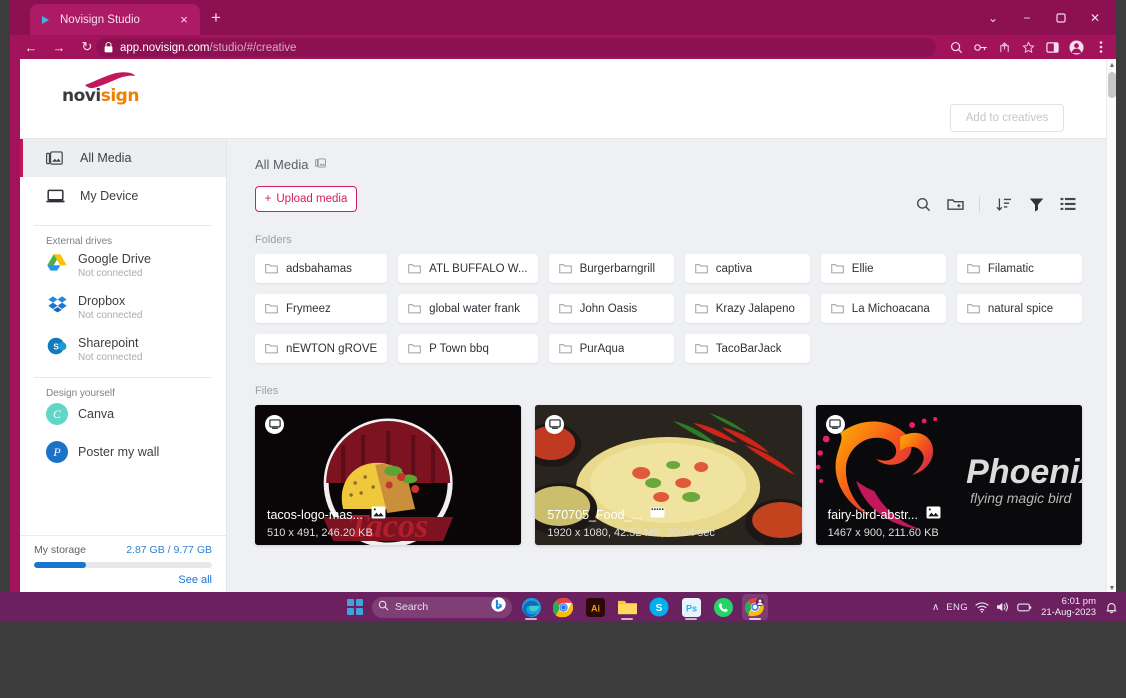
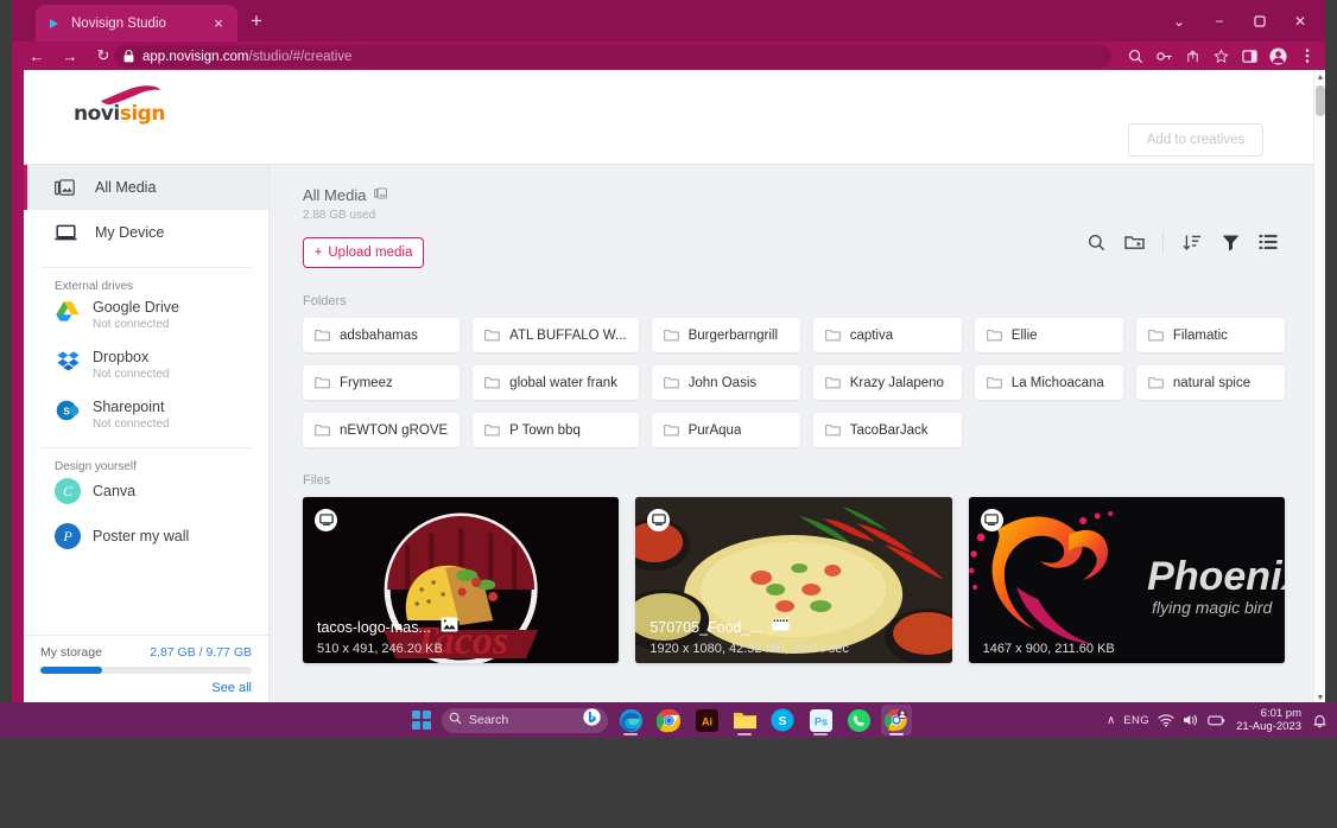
  Novisign Studio
  ×
  +
  ⌄
  −
  ✕
  ←
  →
  ↻
  app.novisign.com/studio/#/creative
  novisign
  Add to creatives
  All Media
  My Device
  External drives
  Google Drive
  Not connected
  Dropbox
  Not connected
  S
  Sharepoint
  Not connected
  Design yourself
  C
  Canva
  P
  Poster my wall
  My storage
  2.87 GB / 9.77 GB
  See all
  All Media
+ 2.88 GB used
  +
  Upload media
  Folders
  adsbahamas
  ATL BUFFALO W...
  Burgerbarngrill
  captiva
  Ellie
  Filamatic
  Frymeez
  global water frank
  John Oasis
  Krazy Jalapeno
  La Michoacana
  natural spice
  nEWTON gROVE
  P Town bbq
  PurAqua
  TacoBarJack
  Files
  Tacos
  tacos-logo-mas...
  510 x 491, 246.20 KB
  570705_Food_...
  1920 x 1080, 42.52 MB, 20.04 sec
  Phoeni
  flying magic bird
- fairy-bird-abstr...
  1467 x 900, 211.60 KB
  Search
  Ai
  S
  Ps
  ∧
  ENG
  6:01 pm
  21-Aug-2023
